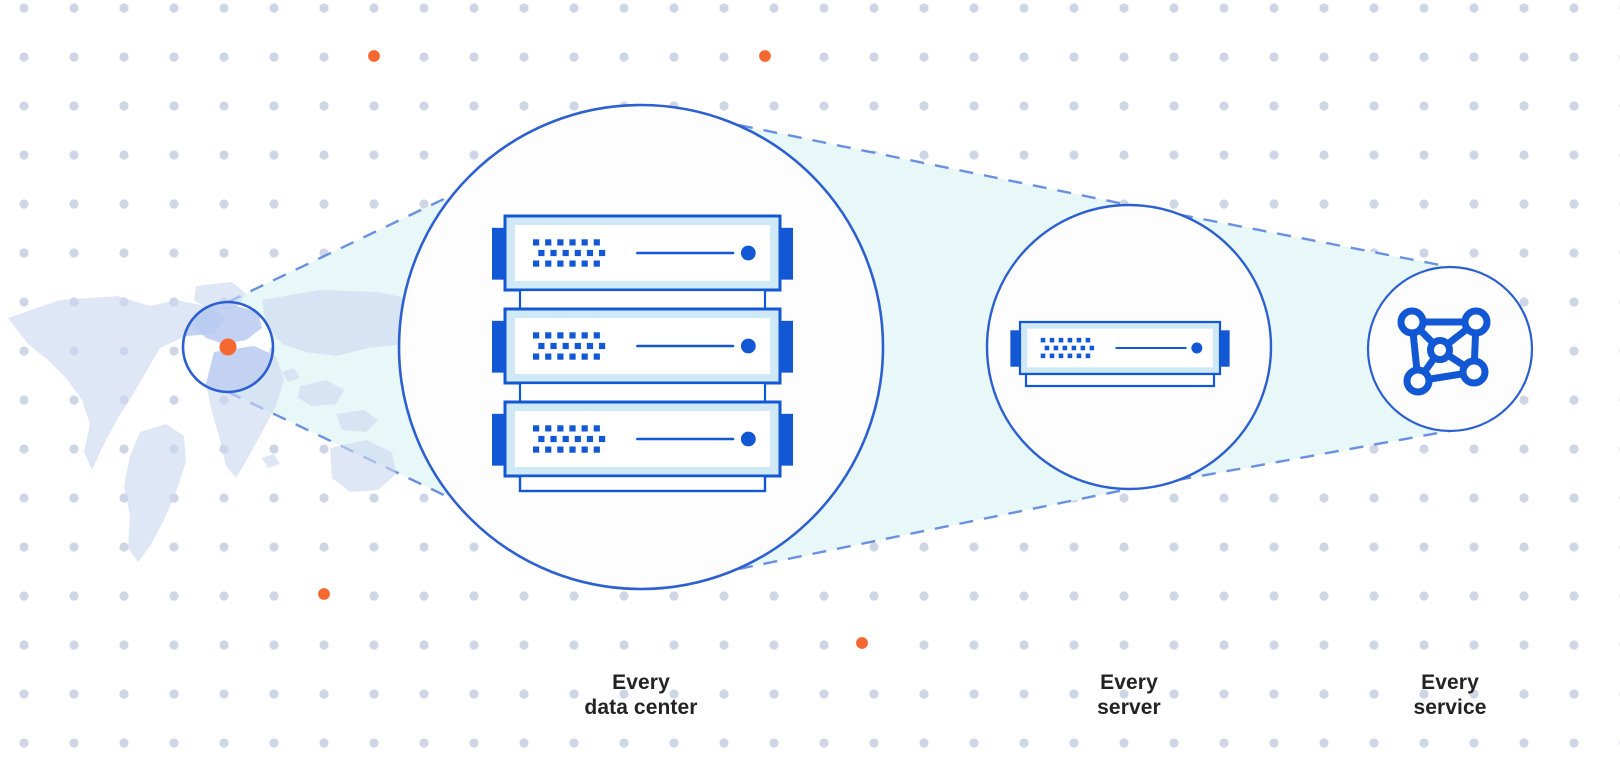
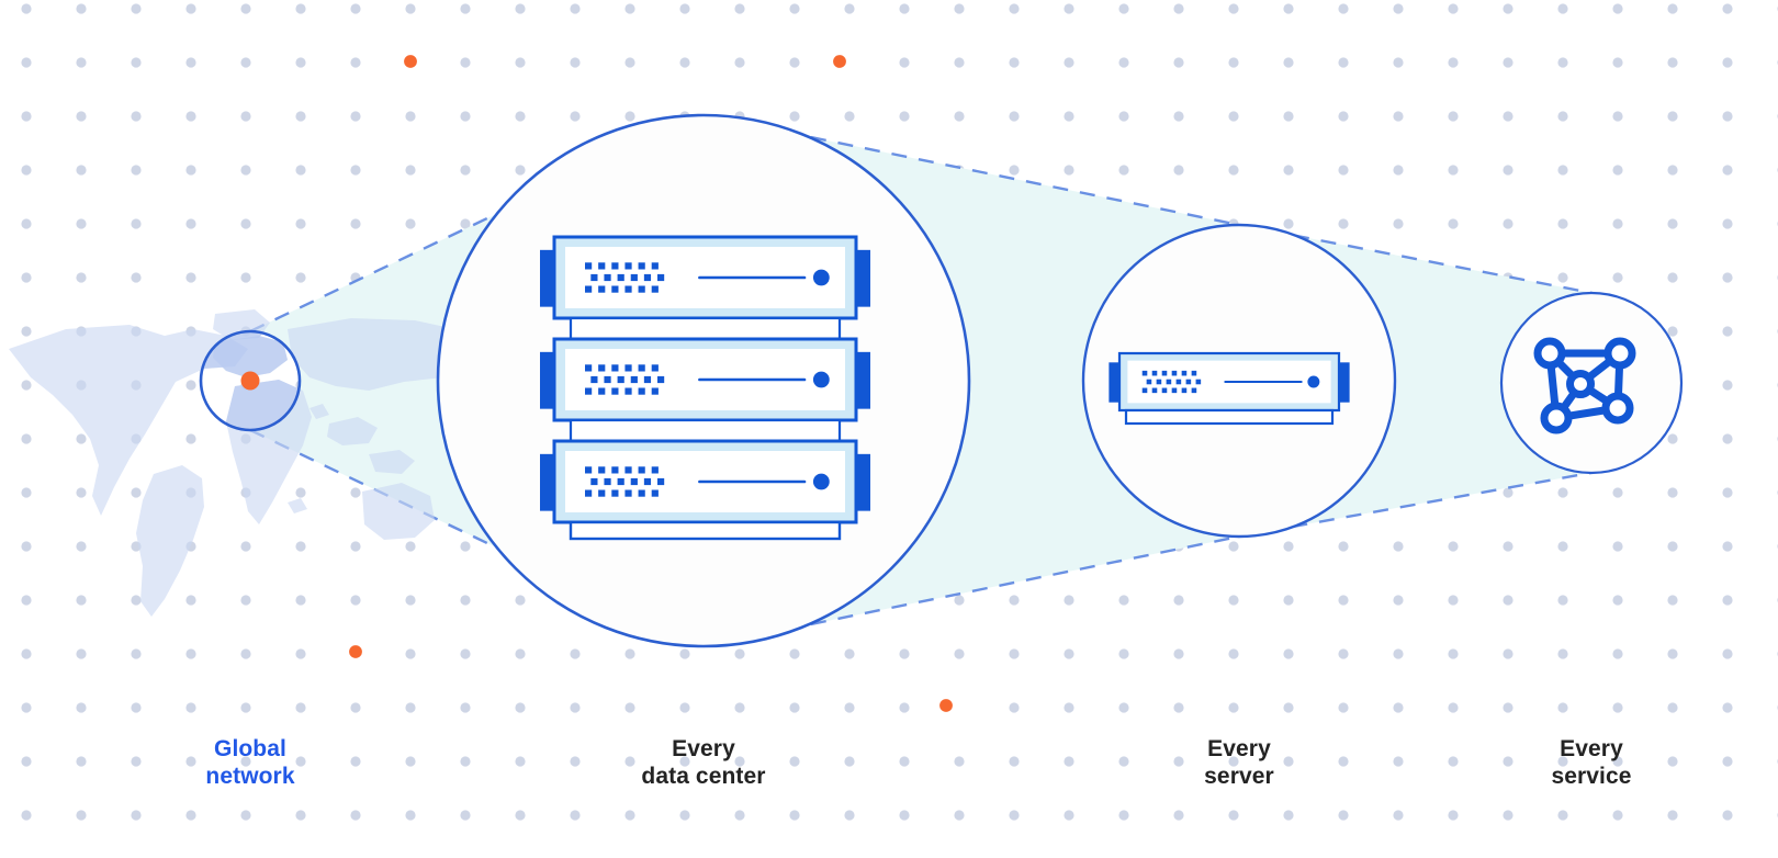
+ Global
+ network
  Every
  data center
  Every
  server
  Every
  service
